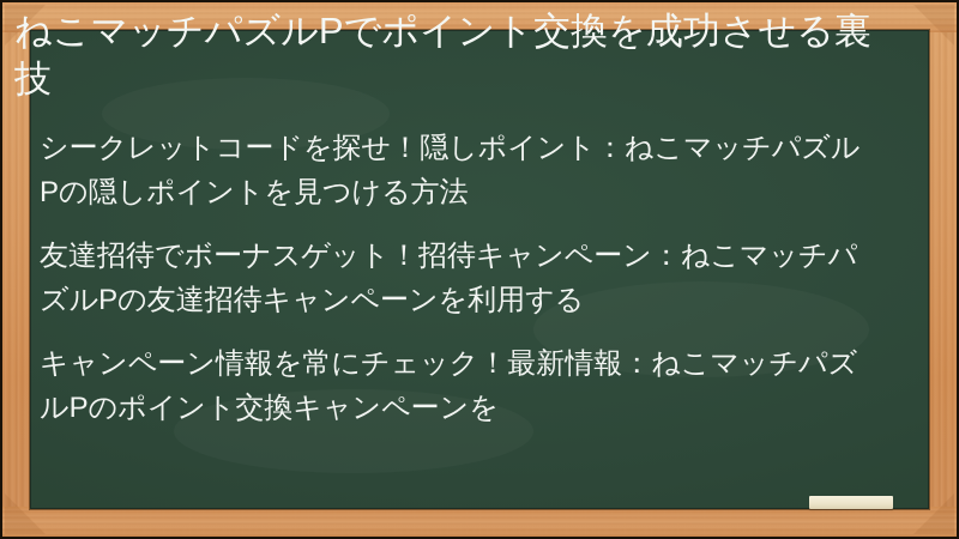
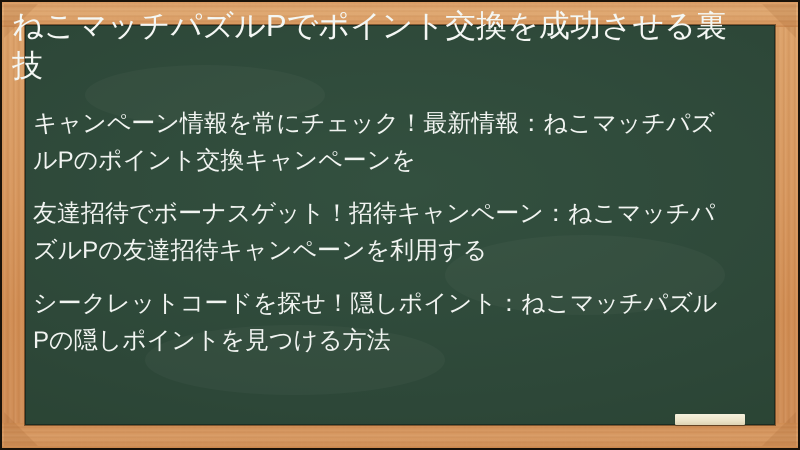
  ねこマッチパズルPでポイント交換を成功させる裏技
- シークレットコードを探せ！隠しポイント：ねこマッチパズルPの隠しポイントを見つける方法
+ キャンペーン情報を常にチェック！最新情報：ねこマッチパズルPのポイント交換キャンペーンを
  友達招待でボーナスゲット！招待キャンペーン：ねこマッチパズルPの友達招待キャンペーンを利用する
- キャンペーン情報を常にチェック！最新情報：ねこマッチパズルPのポイント交換キャンペーンを
+ シークレットコードを探せ！隠しポイント：ねこマッチパズルPの隠しポイントを見つける方法
